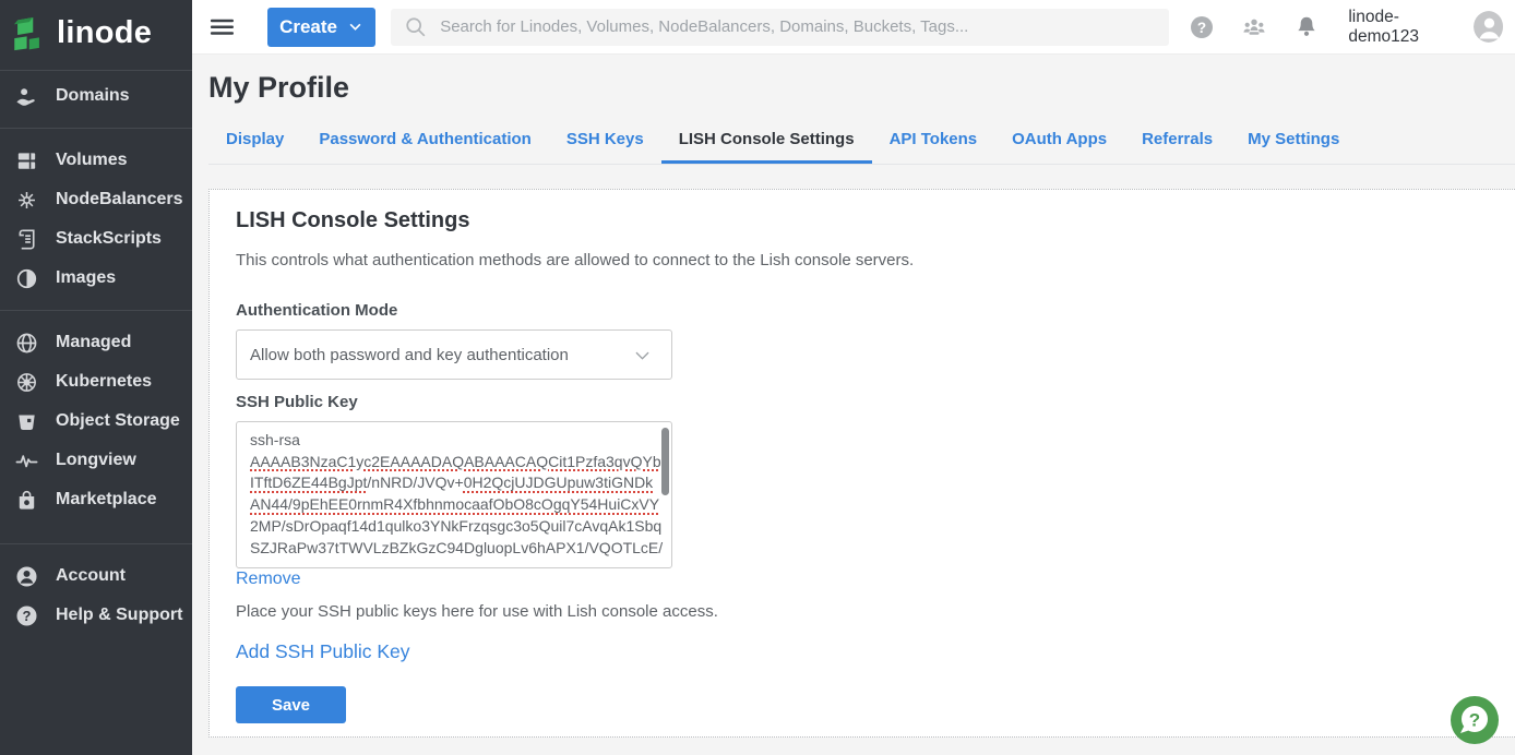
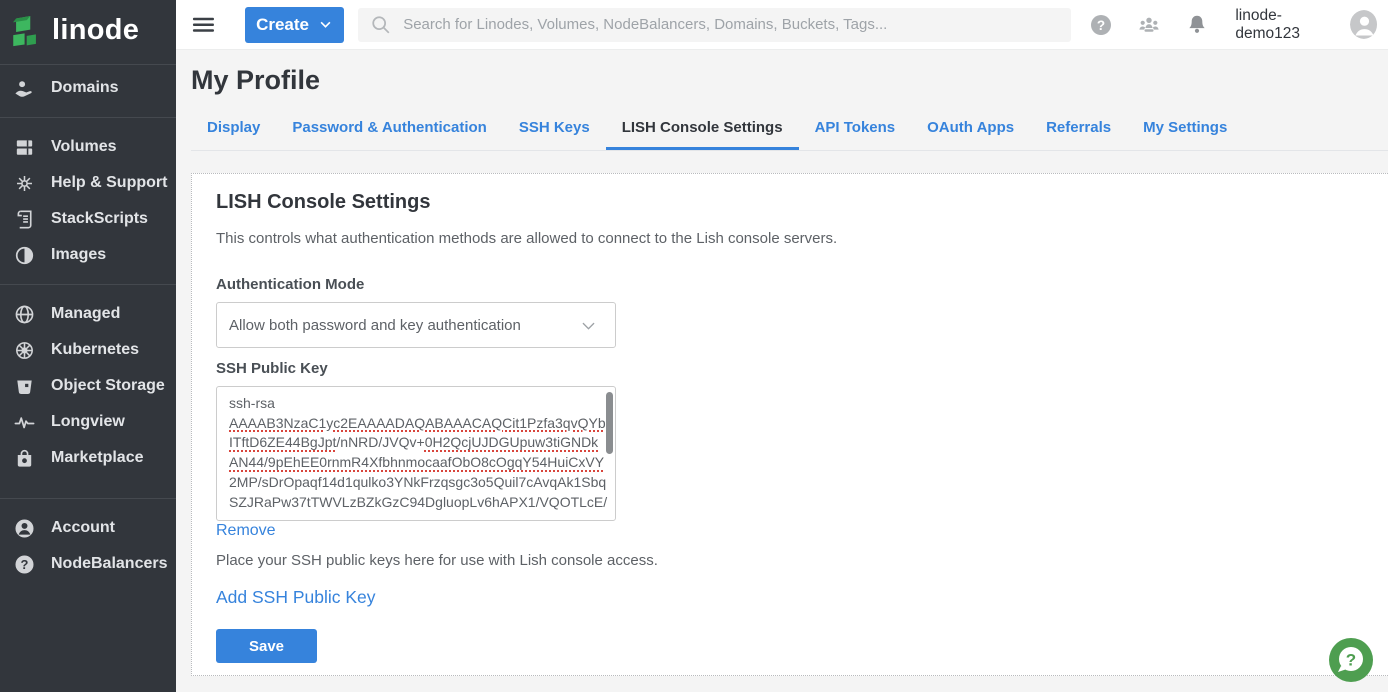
  linode
  Domains
  Volumes
- NodeBalancers
+ Help & Support
  StackScripts
  Images
  Managed
  Kubernetes
  Object Storage
  Longview
  Marketplace
  Account
  ?
- Help & Support
+ NodeBalancers
  Create
  Search for Linodes, Volumes, NodeBalancers, Domains, Buckets, Tags...
  ?
  linode-demo123
  My Profile
  Display
  Password & Authentication
  SSH Keys
  LISH Console Settings
  API Tokens
  OAuth Apps
  Referrals
  My Settings
  LISH Console Settings
  This controls what authentication methods are allowed to connect to the Lish console servers.
  Authentication Mode
  Allow both password and key authentication
  SSH Public Key
  ssh-rsa
  AAAAB3NzaC1yc2EAAAADAQABAAACAQCit1Pzfa3qvQYb
  ITftD6ZE44BgJpt/nNRD/JVQv+0H2QcjUJDGUpuw3tiGNDk
  AN44/9pEhEE0rnmR4XfbhnmocaafObO8cOgqY54HuiCxVY
  2MP/sDrOpaqf14d1qulko3YNkFrzqsgc3o5Quil7cAvqAk1Sbq
  SZJRaPw37tTWVLzBZkGzC94DgluopLv6hAPX1/VQOTLcE/
  Remove
  Place your SSH public keys here for use with Lish console access.
  Add SSH Public Key
  Save
  ?
